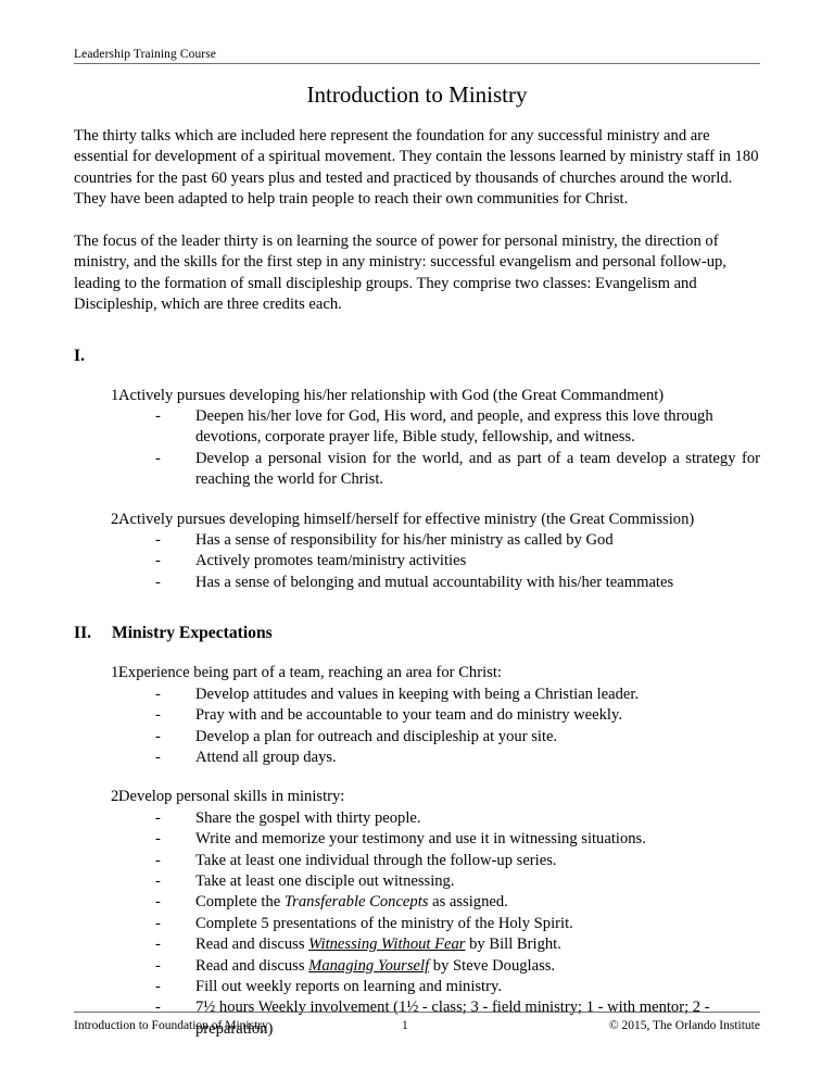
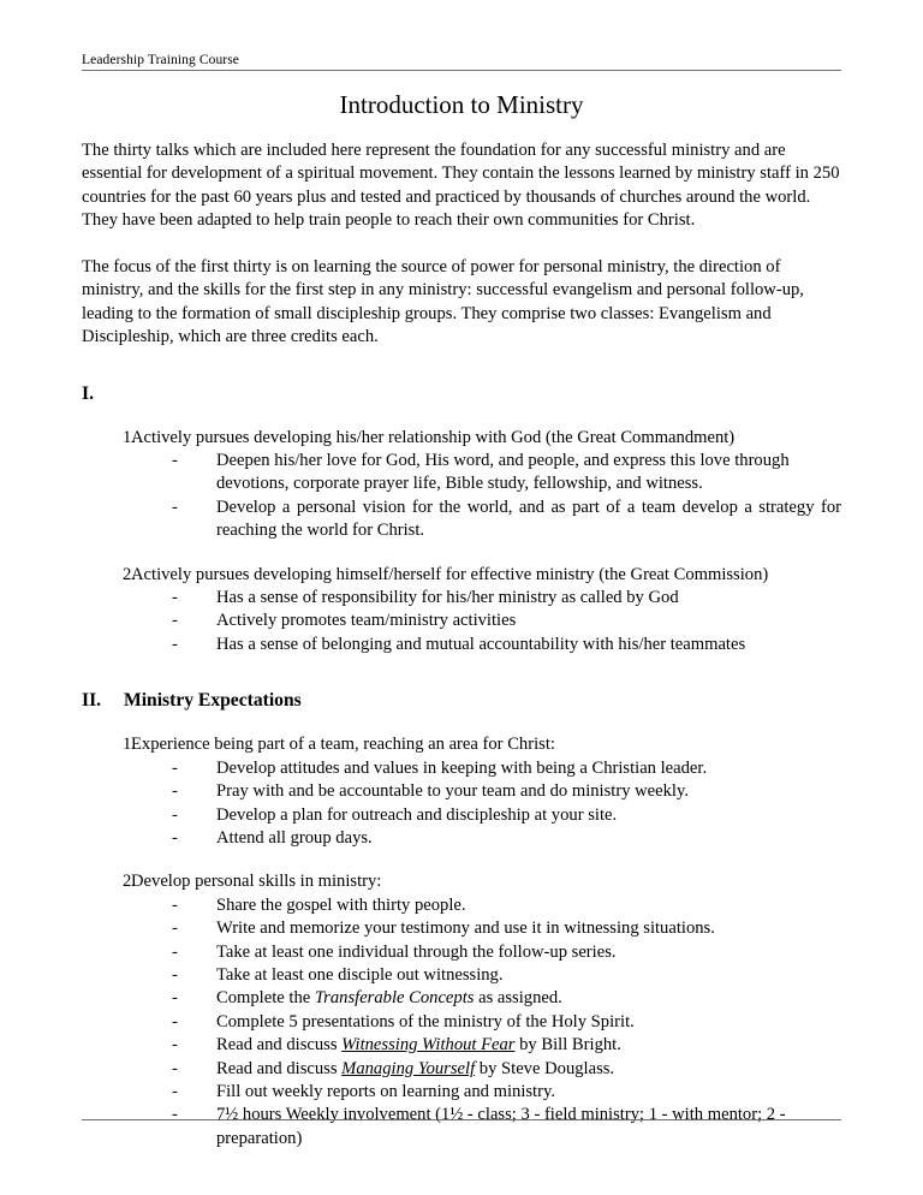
  Leadership Training Course
  Introduction to Ministry
- The thirty talks which are included here represent the foundation for any successful ministry and are essential for development of a spiritual movement. They contain the lessons learned by ministry staff in 180 countries for the past 60 years plus and tested and practiced by thousands of churches around the world. They have been adapted to help train people to reach their own communities for Christ.
+ The thirty talks which are included here represent the foundation for any successful ministry and are essential for development of a spiritual movement. They contain the lessons learned by ministry staff in 250 countries for the past 60 years plus and tested and practiced by thousands of churches around the world. They have been adapted to help train people to reach their own communities for Christ.
- The focus of the leader thirty is on learning the source of power for personal ministry, the direction of ministry, and the skills for the first step in any ministry: successful evangelism and personal follow-up, leading to the formation of small discipleship groups. They comprise two classes: Evangelism and Discipleship, which are three credits each.
+ The focus of the first thirty is on learning the source of power for personal ministry, the direction of ministry, and the skills for the first step in any ministry: successful evangelism and personal follow-up, leading to the formation of small discipleship groups. They comprise two classes: Evangelism and Discipleship, which are three credits each.
  I.
  1.
  Actively pursues developing his/her relationship with God (the Great Commandment)
  -
  Deepen his/her love for God, His word, and people, and express this love through devotions, corporate prayer life, Bible study, fellowship, and witness.
  -
  Develop a personal vision for the world, and as part of a team develop a strategy for reaching the world for Christ.
  2.
  Actively pursues developing himself/herself for effective ministry (the Great Commission)
  -
  Has a sense of responsibility for his/her ministry as called by God
  -
  Actively promotes team/ministry activities
  -
  Has a sense of belonging and mutual accountability with his/her teammates
  II.
  Ministry Expectations
  1.
  Experience being part of a team, reaching an area for Christ:
  -
  Develop attitudes and values in keeping with being a Christian leader.
  -
  Pray with and be accountable to your team and do ministry weekly.
  -
  Develop a plan for outreach and discipleship at your site.
  -
  Attend all group days.
  2.
  Develop personal skills in ministry:
  -
  Share the gospel with thirty people.
  -
  Write and memorize your testimony and use it in witnessing situations.
  -
  Take at least one individual through the follow-up series.
  -
  Take at least one disciple out witnessing.
  -
  Complete the Transferable Concepts as assigned.
  -
  Complete 5 presentations of the ministry of the Holy Spirit.
  -
  Read and discuss Witnessing Without Fear by Bill Bright.
  -
  Read and discuss Managing Yourself by Steve Douglass.
  -
  Fill out weekly reports on learning and ministry.
  -
  7½ hours Weekly involvement (1½ - class; 3 - field ministry; 1 - with mentor; 2 - preparation)
- Introduction to Foundation of Ministry
- 1
- © 2015, The Orlando Institute
